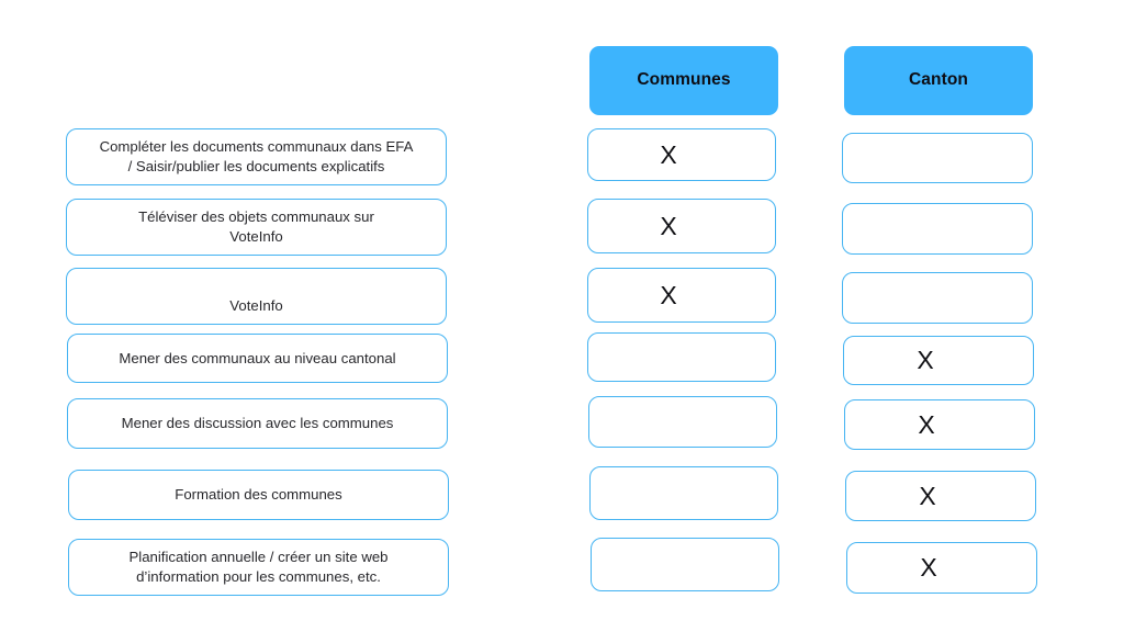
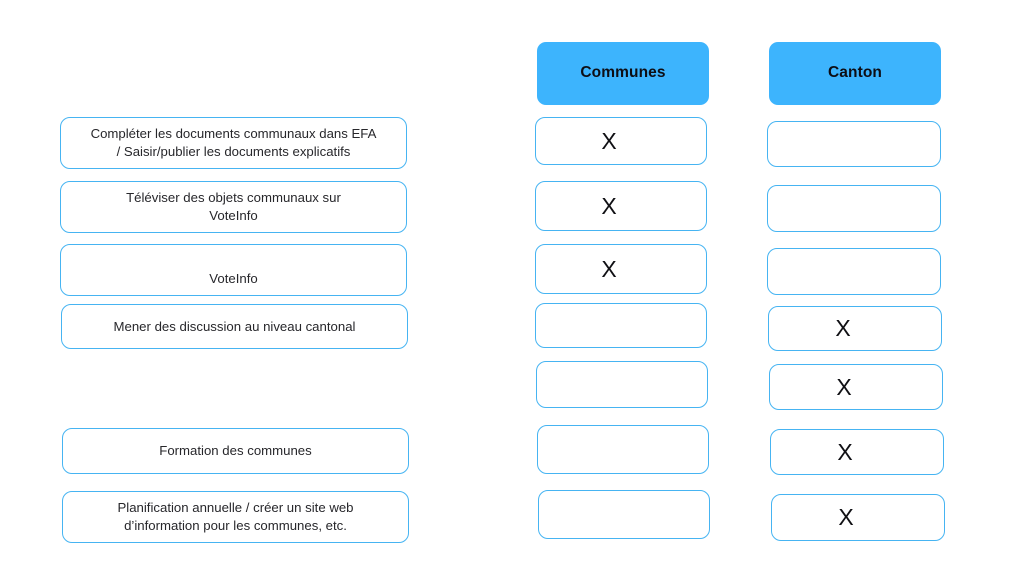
  Communes
  Canton
  Compléter les documents communaux dans EFA
  / Saisir/publier les documents explicatifs
  X
  Téléviser des objets communaux sur
  VoteInfo
  X
  VoteInfo
  X
- Mener des communaux au niveau cantonal
+ Mener des discussion au niveau cantonal
  X
- Mener des discussion avec les communes
  X
  Formation des communes
  X
  Planification annuelle / créer un site web
  d’information pour les communes, etc.
  X
